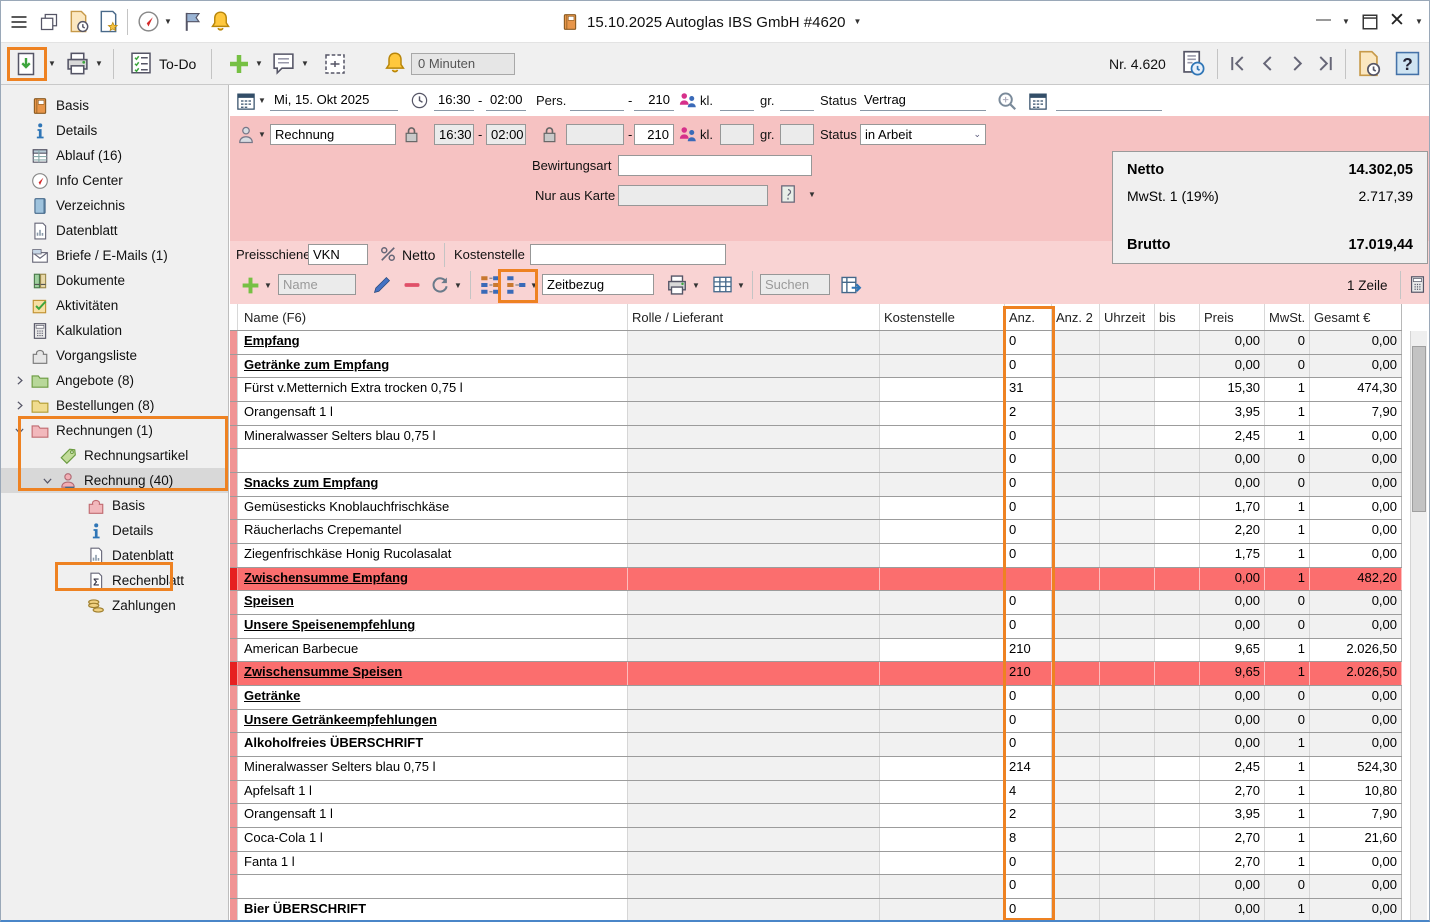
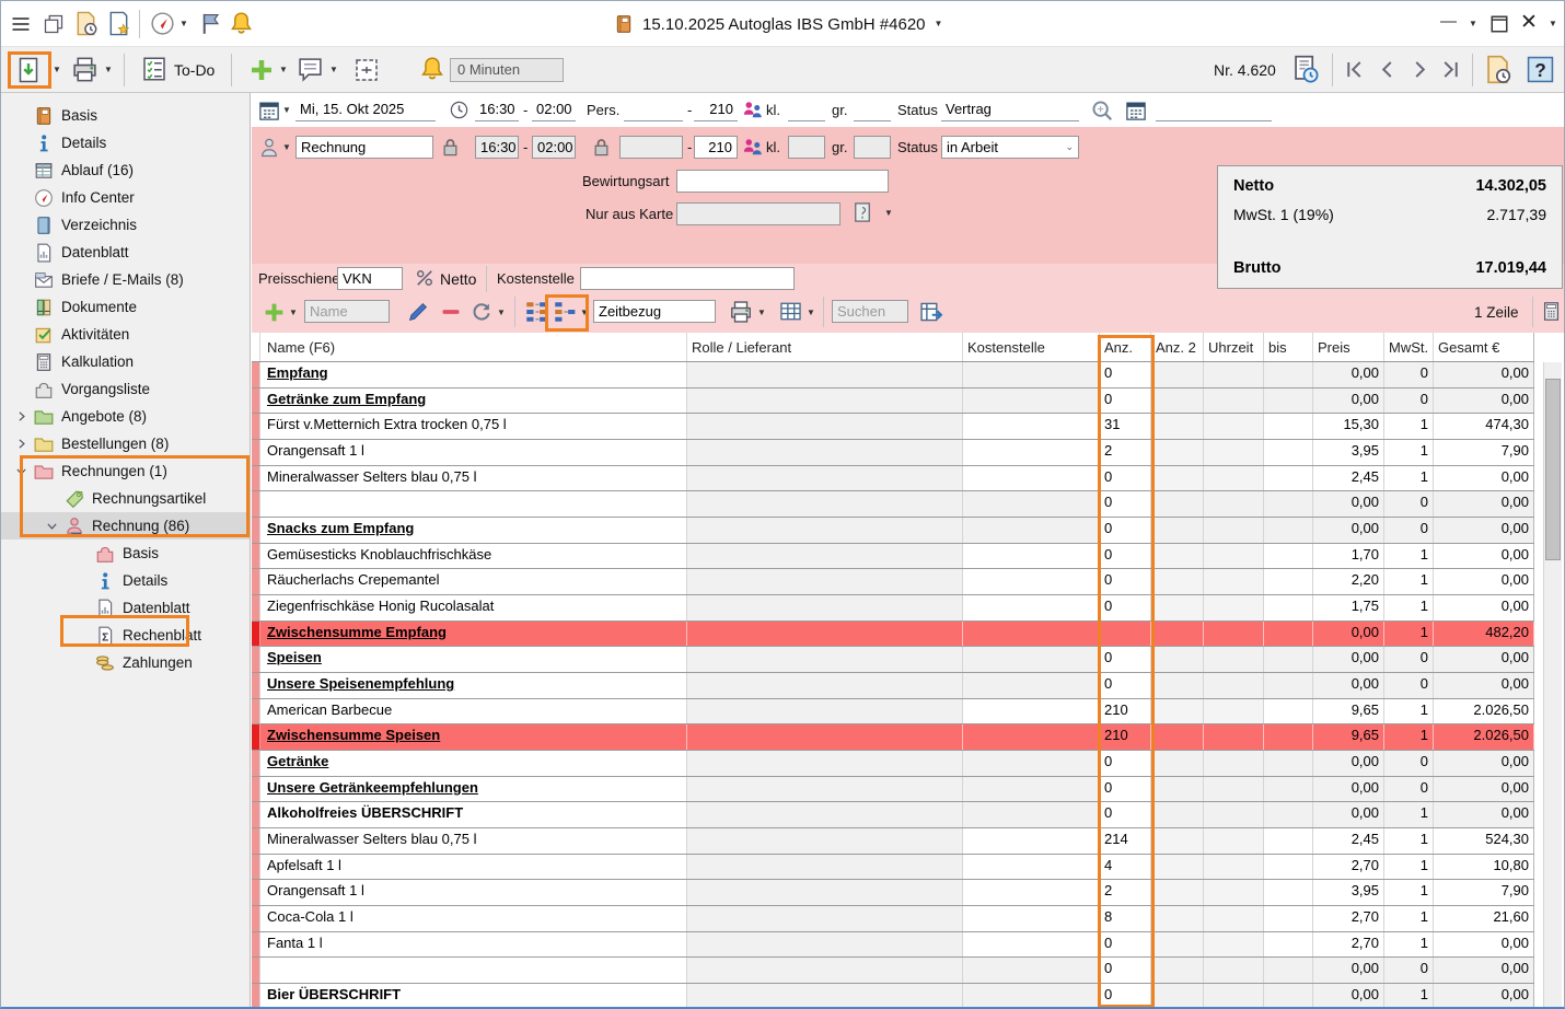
  ▼
  15.10.2025 Autoglas IBS GmbH #4620
  ▼
  —
  ▼
  ✕
  ▼
  ▼
  ▼
  To-Do
  ▼
  ▼
  0 Minuten
  Nr. 4.620
  ?
  Basis
  Details
  Ablauf (16)
  Info Center
  Verzeichnis
  Datenblatt
- Briefe / E-Mails (1)
+ Briefe / E-Mails (8)
  Dokumente
  Aktivitäten
  Kalkulation
  Vorgangsliste
  Angebote (8)
  Bestellungen (8)
  Rechnungen (1)
  Rechnungsartikel
- Rechnung (40)
+ Rechnung (86)
  Basis
  Details
  Datenblatt
  Σ
  Rechenblatt
  Zahlungen
  ▼
  Mi, 15. Okt 2025
  16:30
  -
  02:00
  Pers.
  -
  210
  kl.
  gr.
  Status
  Vertrag
  ▼
  Rechnung
  16:30
  -
  02:00
  -
  210
  kl.
  gr.
  Status
  in Arbeit
  ⌄
  Bewirtungsart
  Nur aus Karte
  ▼
  Netto
  14.302,05
  MwSt. 1 (19%)
  2.717,39
  Brutto
  17.019,44
  Preisschiene
  VKN
  Netto
  Kostenstelle
  ▼
  Name
  ▼
  ▼
  Zeitbezug
  ▼
  ▼
  Suchen
  1 Zeile
  Name (F6)
  Rolle / Lieferant
  Kostenstelle
  Anz.
  Anz. 2
  Uhrzeit
  bis
  Preis
  MwSt.
  Gesamt €
  Empfang
  0
  0,00
  0
  0,00
  Getränke zum Empfang
  0
  0,00
  0
  0,00
  Fürst v.Metternich Extra trocken 0,75 l
  31
  15,30
  1
  474,30
  Orangensaft 1 l
  2
  3,95
  1
  7,90
  Mineralwasser Selters blau 0,75 l
  0
  2,45
  1
  0,00
  0
  0,00
  0
  0,00
  Snacks zum Empfang
  0
  0,00
  0
  0,00
  Gemüsesticks Knoblauchfrischkäse
  0
  1,70
  1
  0,00
  Räucherlachs Crepemantel
  0
  2,20
  1
  0,00
  Ziegenfrischkäse Honig Rucolasalat
  0
  1,75
  1
  0,00
  Zwischensumme Empfang
  0,00
  1
  482,20
  Speisen
  0
  0,00
  0
  0,00
  Unsere Speisenempfehlung
  0
  0,00
  0
  0,00
  American Barbecue
  210
  9,65
  1
  2.026,50
  Zwischensumme Speisen
  210
  9,65
  1
  2.026,50
  Getränke
  0
  0,00
  0
  0,00
  Unsere Getränkeempfehlungen
  0
  0,00
  0
  0,00
  Alkoholfreies ÜBERSCHRIFT
  0
  0,00
  1
  0,00
  Mineralwasser Selters blau 0,75 l
  214
  2,45
  1
  524,30
  Apfelsaft 1 l
  4
  2,70
  1
  10,80
  Orangensaft 1 l
  2
  3,95
  1
  7,90
  Coca-Cola 1 l
  8
  2,70
  1
  21,60
  Fanta 1 l
  0
  2,70
  1
  0,00
  0
  0,00
  0
  0,00
  Bier ÜBERSCHRIFT
  0
  0,00
  1
  0,00
